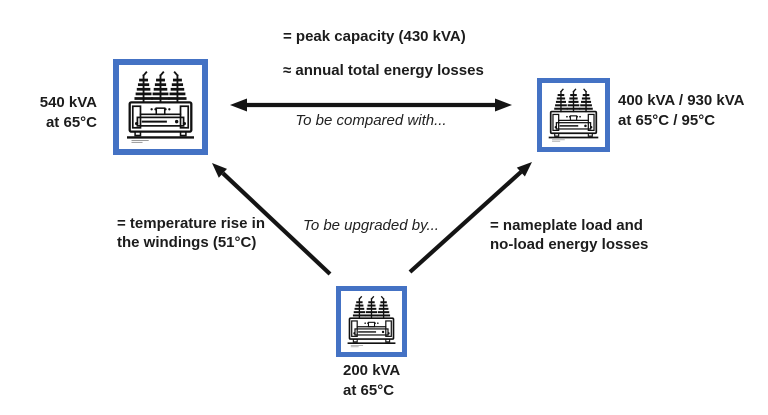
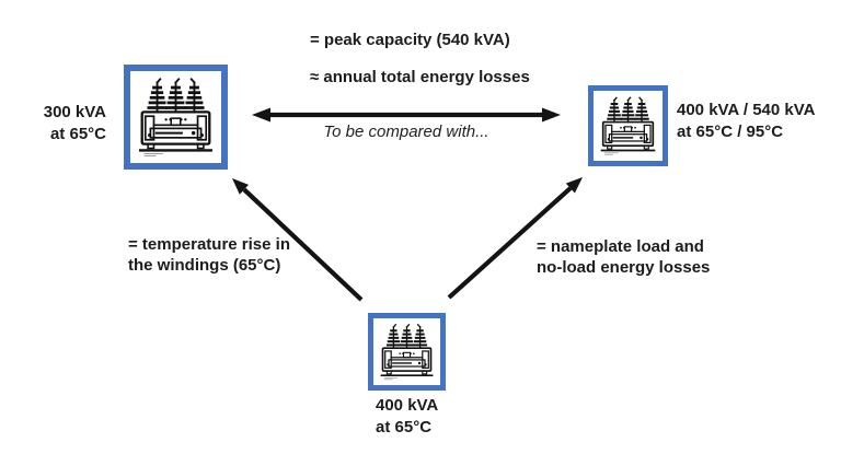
- 540 kVA
+ 300 kVA
  at 65°C
- 400 kVA / 930 kVA
+ 400 kVA / 540 kVA
  at 65°C / 95°C
- 200 kVA
+ 400 kVA
  at 65°C
- = peak capacity (430 kVA)
+ = peak capacity (540 kVA)
  ≈ annual total energy losses
  To be compared with...
  = temperature rise in
- the windings (51°C)
+ the windings (65°C)
- To be upgraded by...
  = nameplate load and
  no-load energy losses
